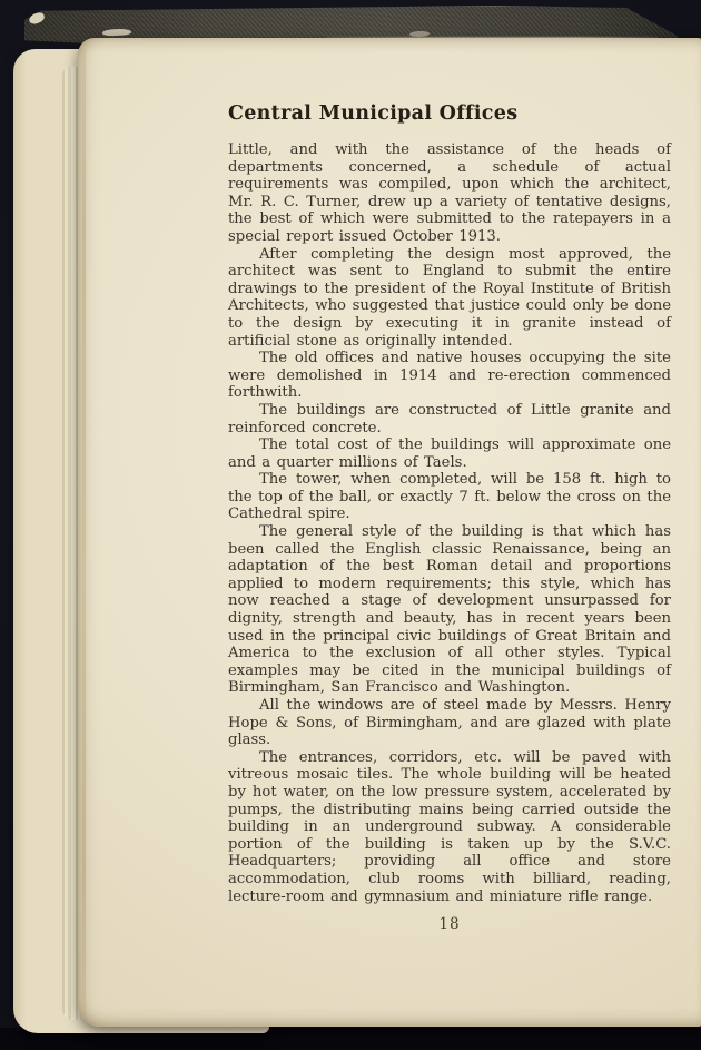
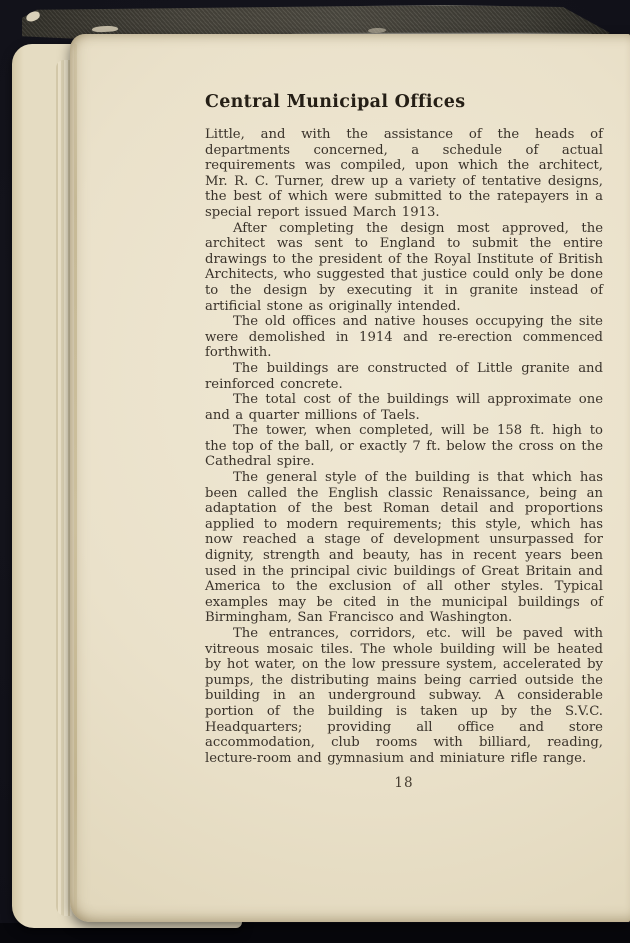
  Central Municipal Offices
- Little, and with the assistance of the heads of departments concerned, a schedule of actual requirements was compiled, upon which the architect, Mr. R. C. Turner, drew up a variety of tentative designs, the best of which were submitted to the ratepayers in a special report issued October 1913.
+ Little, and with the assistance of the heads of departments concerned, a schedule of actual requirements was compiled, upon which the architect, Mr. R. C. Turner, drew up a variety of tentative designs, the best of which were submitted to the ratepayers in a special report issued March 1913.
  After completing the design most approved, the architect was sent to England to submit the entire drawings to the president of the Royal Institute of British Architects, who suggested that justice could only be done to the design by executing it in granite instead of artificial stone as originally intended.
  The old offices and native houses occupying the site were demolished in 1914 and re-erection commenced forthwith.
  The buildings are constructed of Little granite and reinforced concrete.
  The total cost of the buildings will approximate one and a quarter millions of Taels.
  The tower, when completed, will be 158 ft. high to the top of the ball, or exactly 7 ft. below the cross on the Cathedral spire.
  The general style of the building is that which has been called the English classic Renaissance, being an adaptation of the best Roman detail and proportions applied to modern requirements; this style, which has now reached a stage of development unsurpassed for dignity, strength and beauty, has in recent years been used in the principal civic buildings of Great Britain and America to the exclusion of all other styles. Typical examples may be cited in the municipal buildings of Birmingham, San Francisco and Washington.
- All the windows are of steel made by Messrs. Henry Hope & Sons, of Birmingham, and are glazed with plate glass.
  The entrances, corridors, etc. will be paved with vitreous mosaic tiles. The whole building will be heated by hot water, on the low pressure system, accelerated by pumps, the distributing mains being carried outside the building in an underground subway. A considerable portion of the building is taken up by the S.V.C. Headquarters; providing all office and store accommodation, club rooms with billiard, reading, lecture-room and gymnasium and miniature rifle range.
  18
